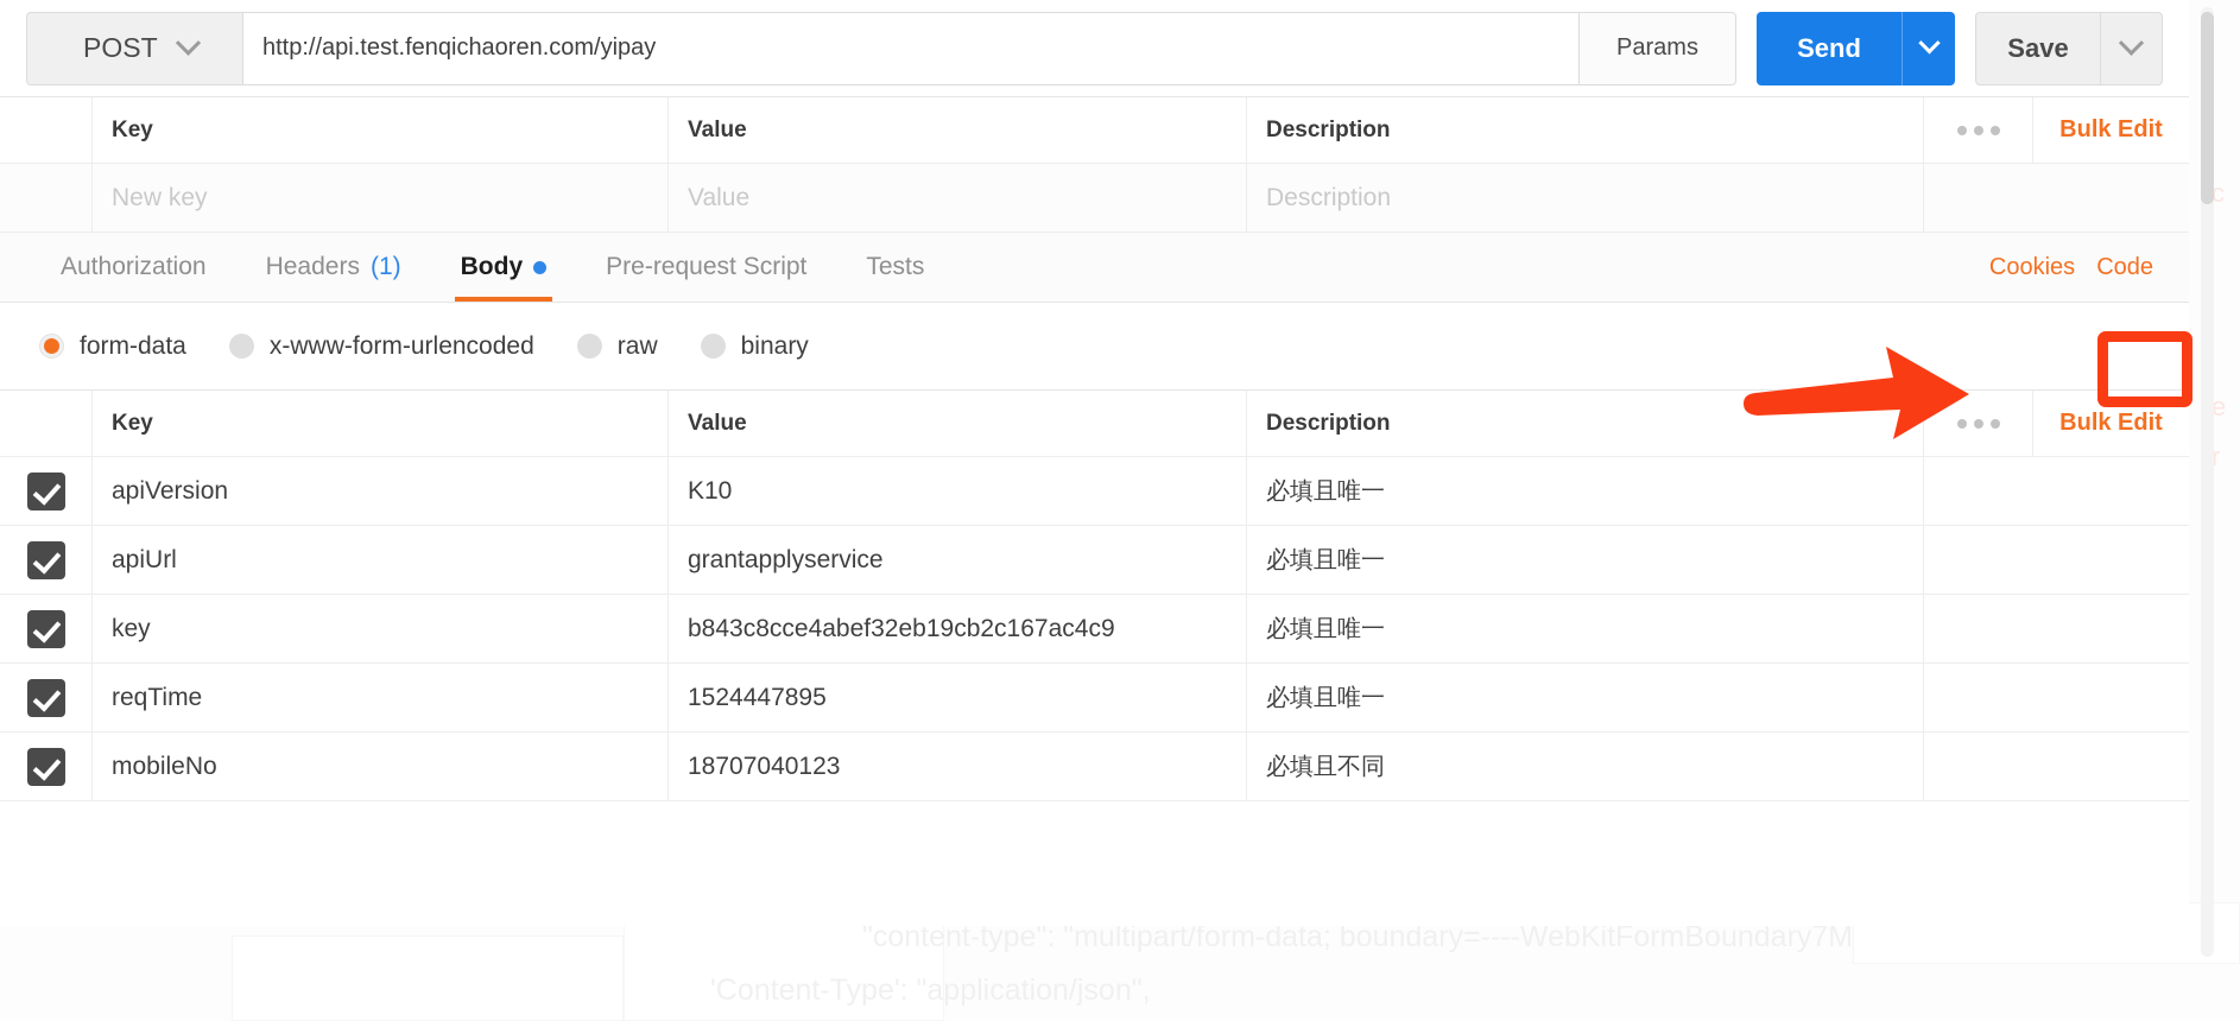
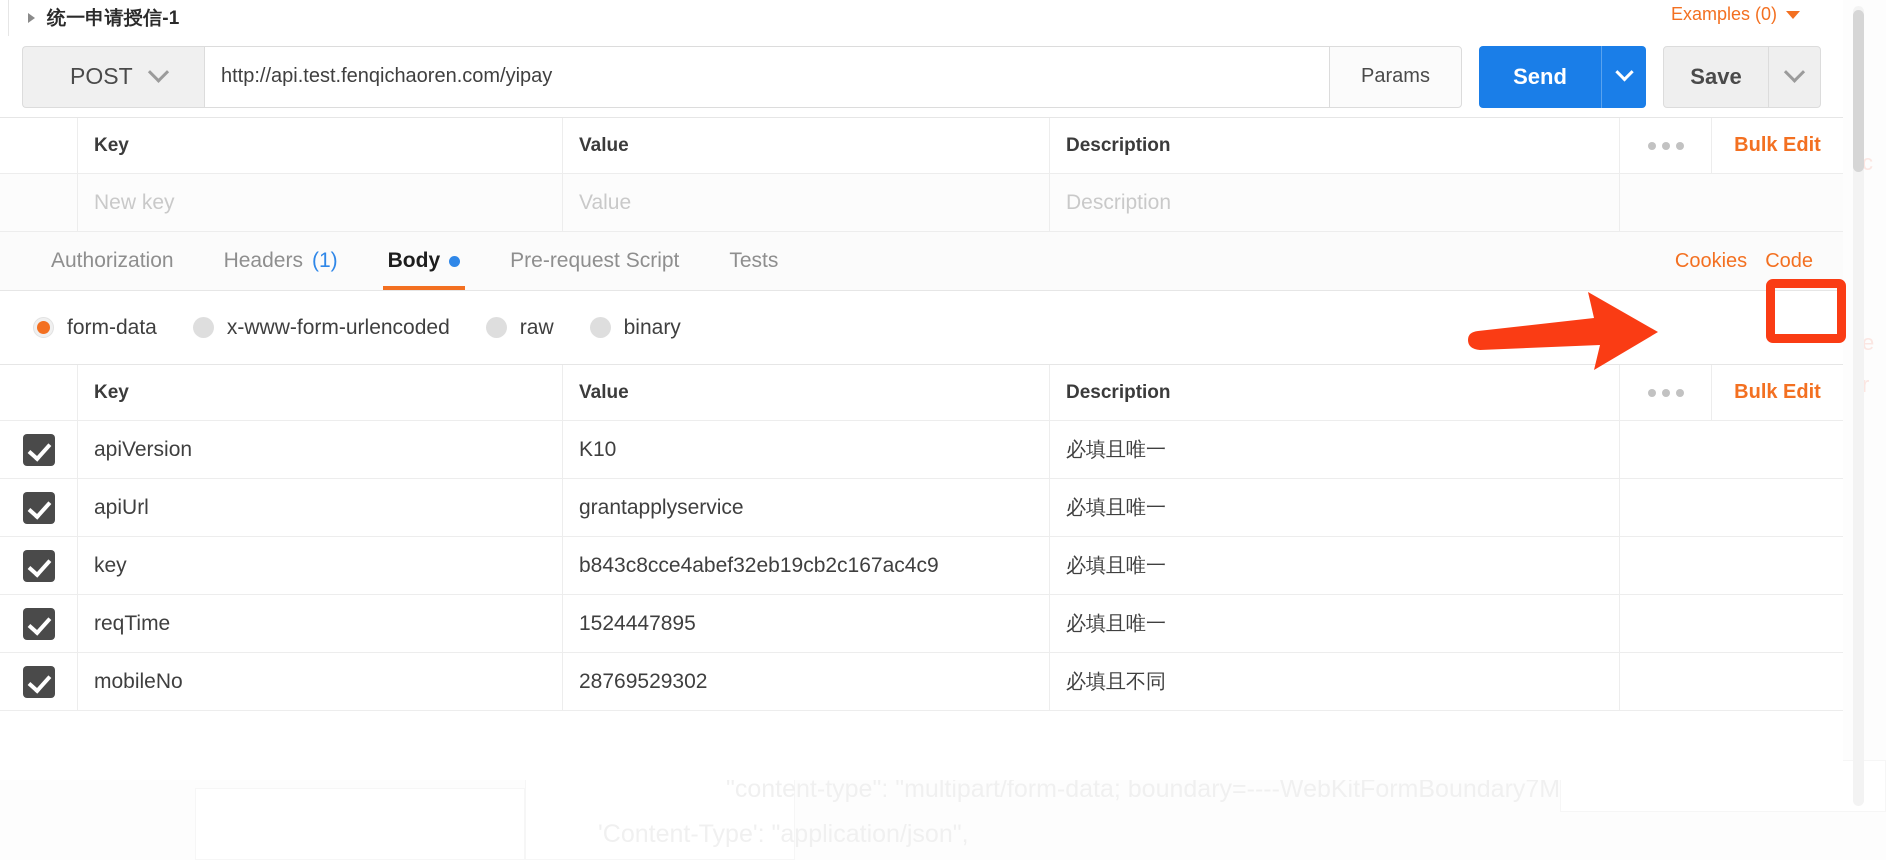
  c
  e
  r
+ 统一申请授信-1
+ Examples (0)
  POST
  http://api.test.fenqichaoren.com/yipay
  Params
  Send
  Save
  Key
  Value
  Description
  Bulk Edit
  New key
  Value
  Description
  Authorization
  Headers
  (1)
  Body
  Pre-request Script
  Tests
  Cookies
  Code
  form-data
  x-www-form-urlencoded
  raw
  binary
  Key
  Value
  Description
  Bulk Edit
  apiVersion
  K10
  必填且唯一
  apiUrl
  grantapplyservice
  必填且唯一
  key
  b843c8cce4abef32eb19cb2c167ac4c9
  必填且唯一
  reqTime
  1524447895
  必填且唯一
  mobileNo
- 18707040123
+ 28769529302
  必填且不同
